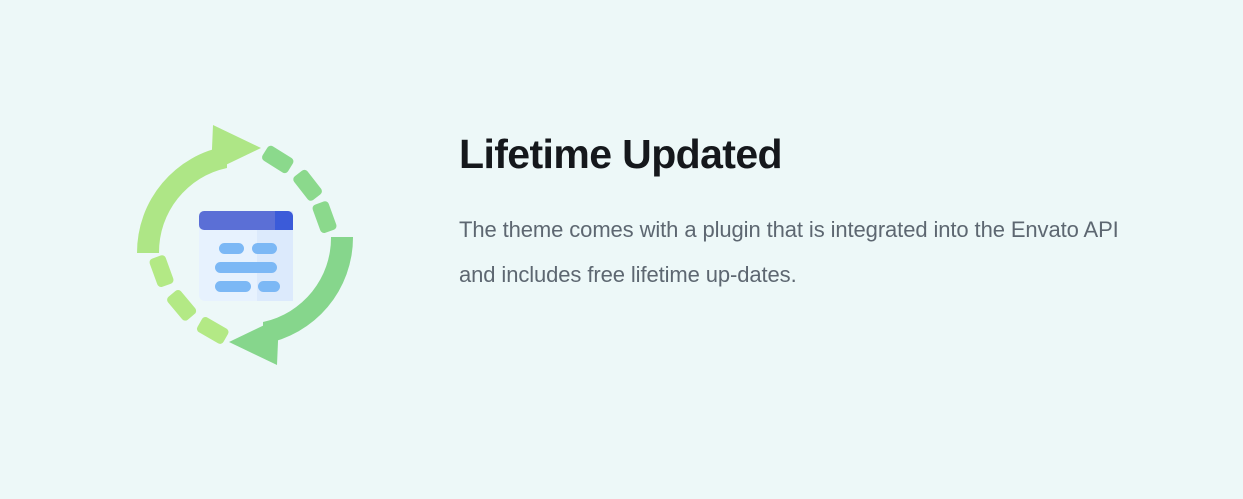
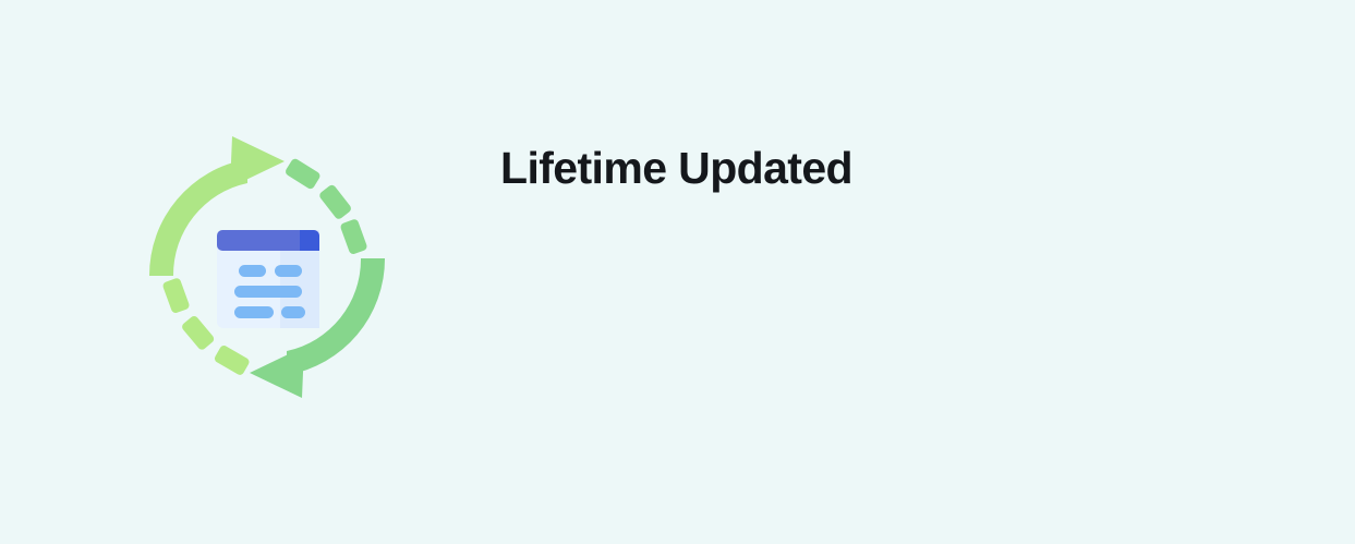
  Lifetime Updated
- The theme comes with a plugin that is integrated into the Envato API and includes free lifetime up-dates.
